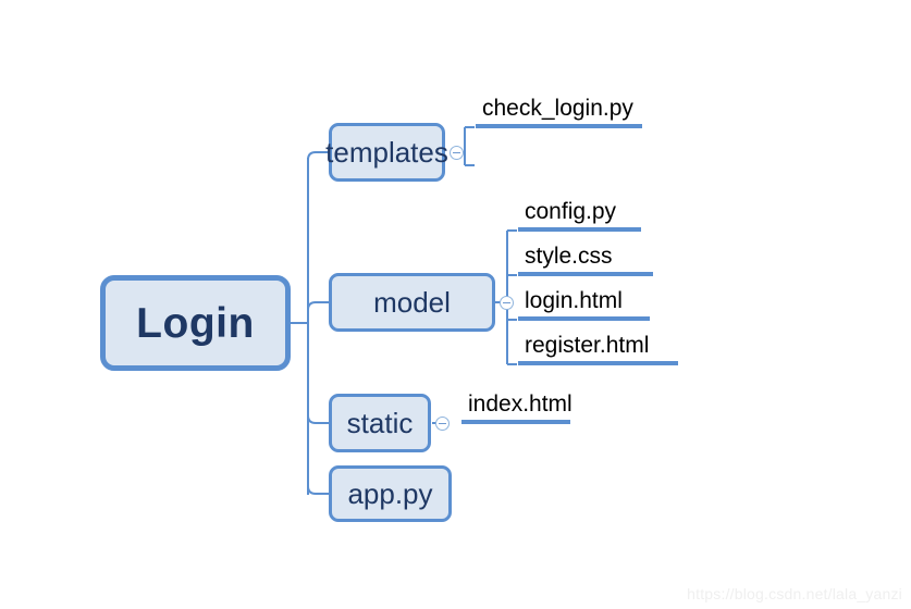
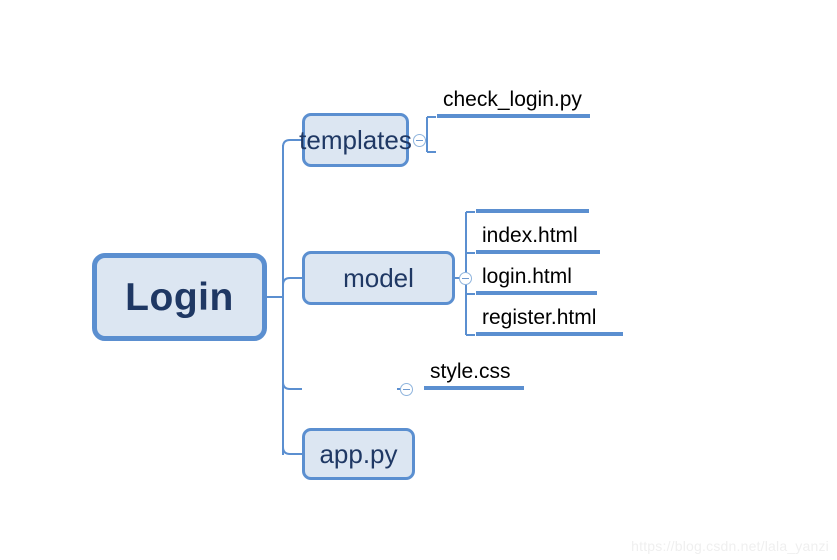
  Login
  templates
  check_login.py
  model
- config.py
- style.css
+ index.html
  login.html
  register.html
- static
- index.html
+ style.css
  app.py
